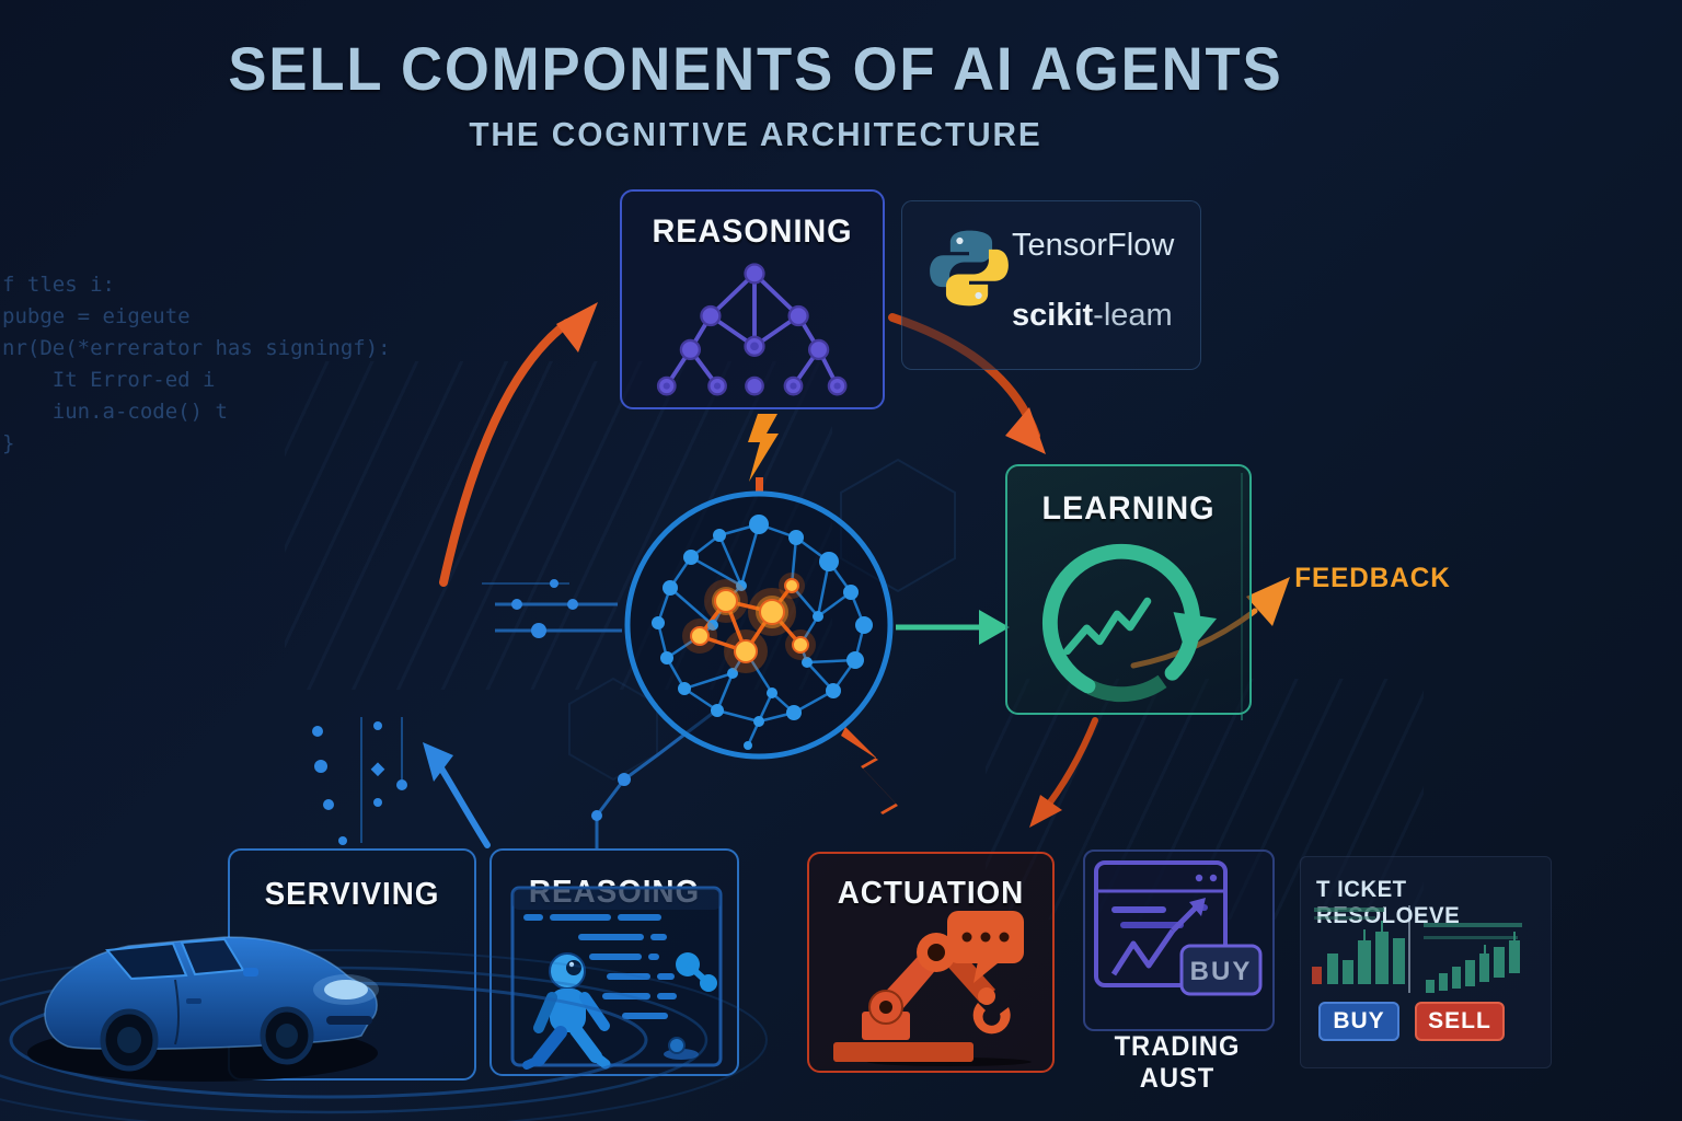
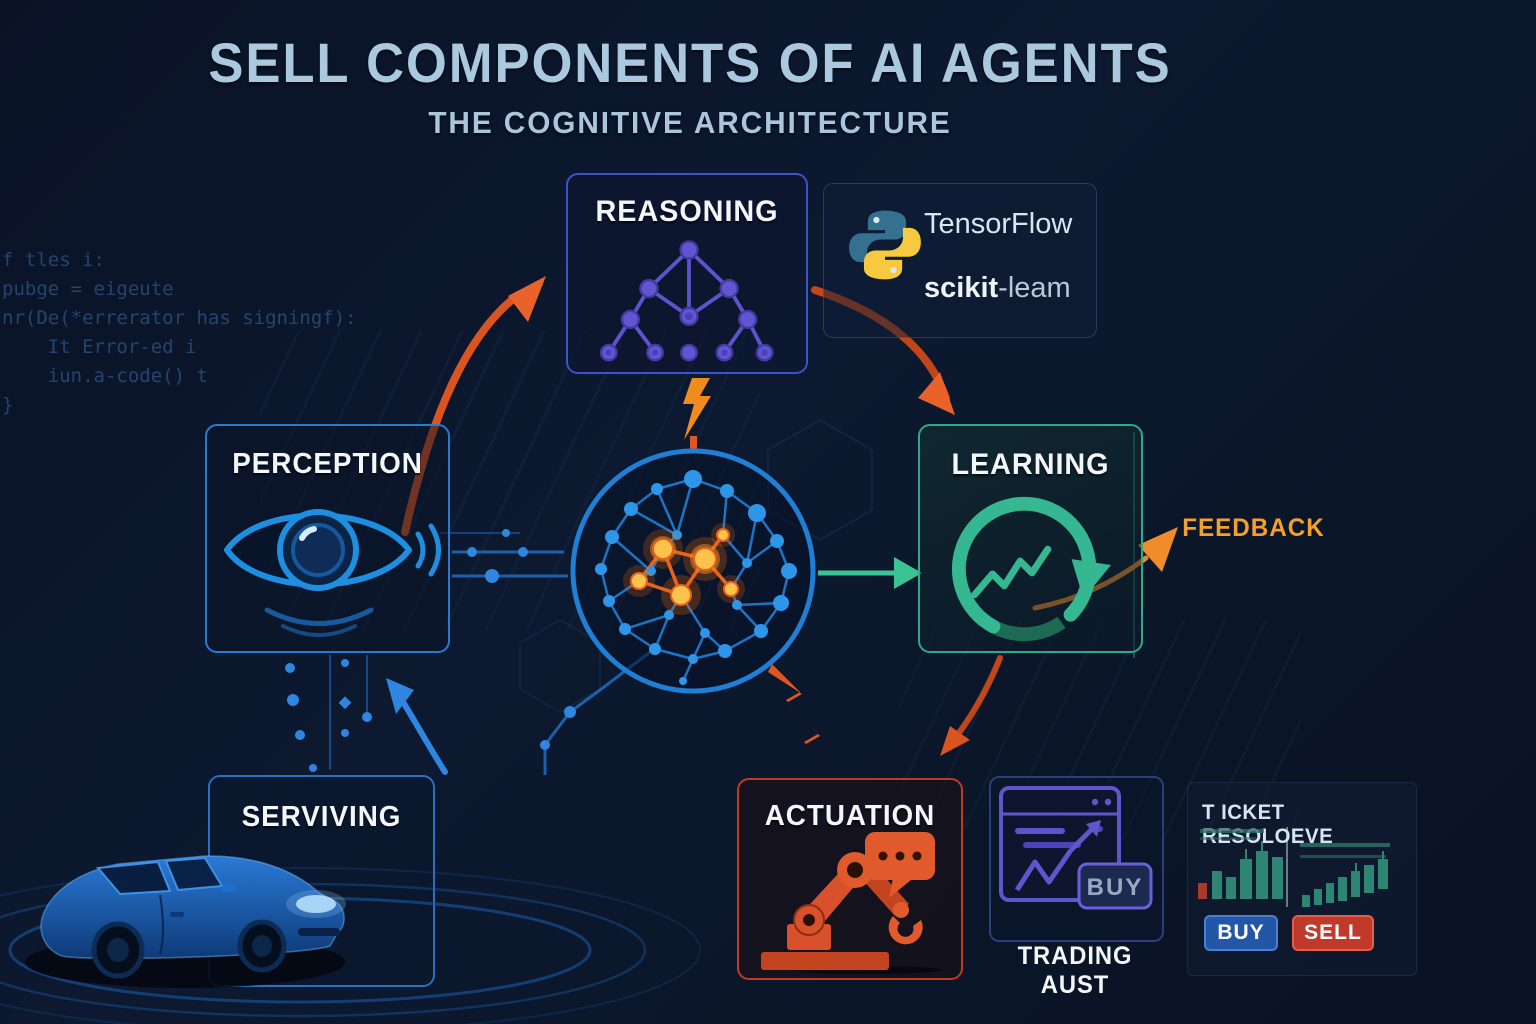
  SELL COMPONENTS OF AI AGENTS
  THE COGNITIVE ARCHITECTURE
  f tles i:
  pubge = eigeute
  nr(De(*errerator has signingf):
  It Error-ed i
  iun.a-code() t
  }
  REASONING
  TensorFlow
  scikit-leam
+ PERCEPTION
  LEARNING
  FEEDBACK
  SERVIVING
- REASOING
  ACTUATION
  BUY
  TRADING AUST
  T ICKET RESOLOEVE
  BUY
  SELL
